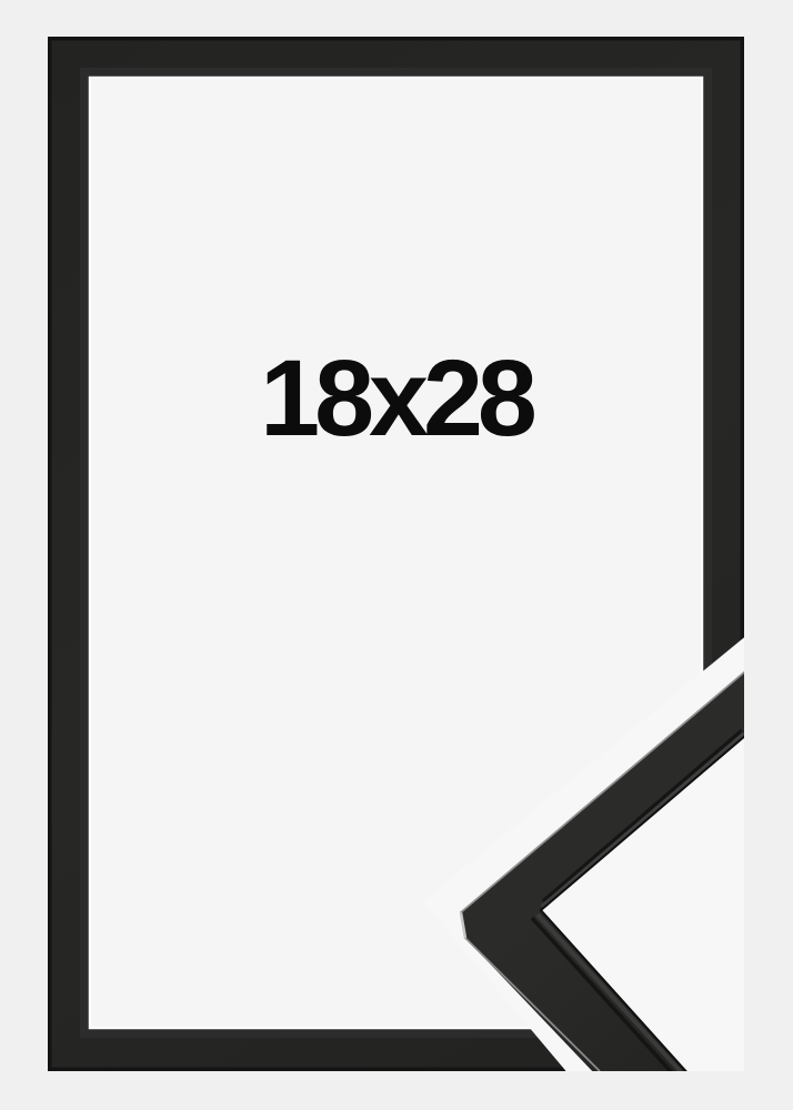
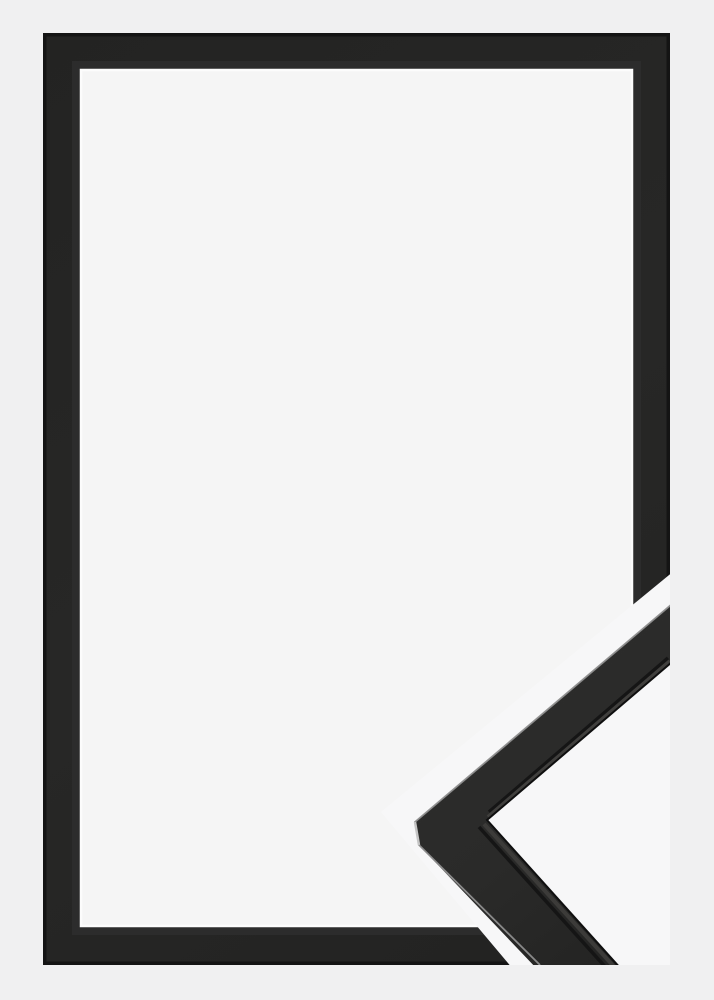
- 18x28
